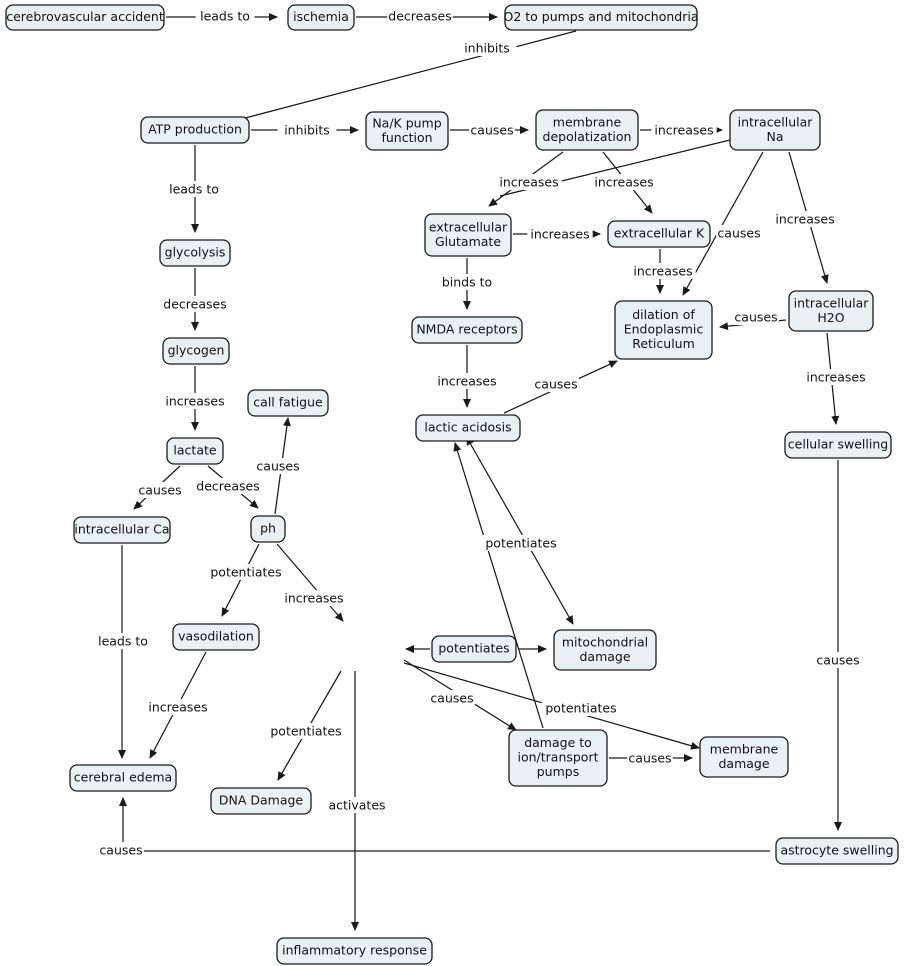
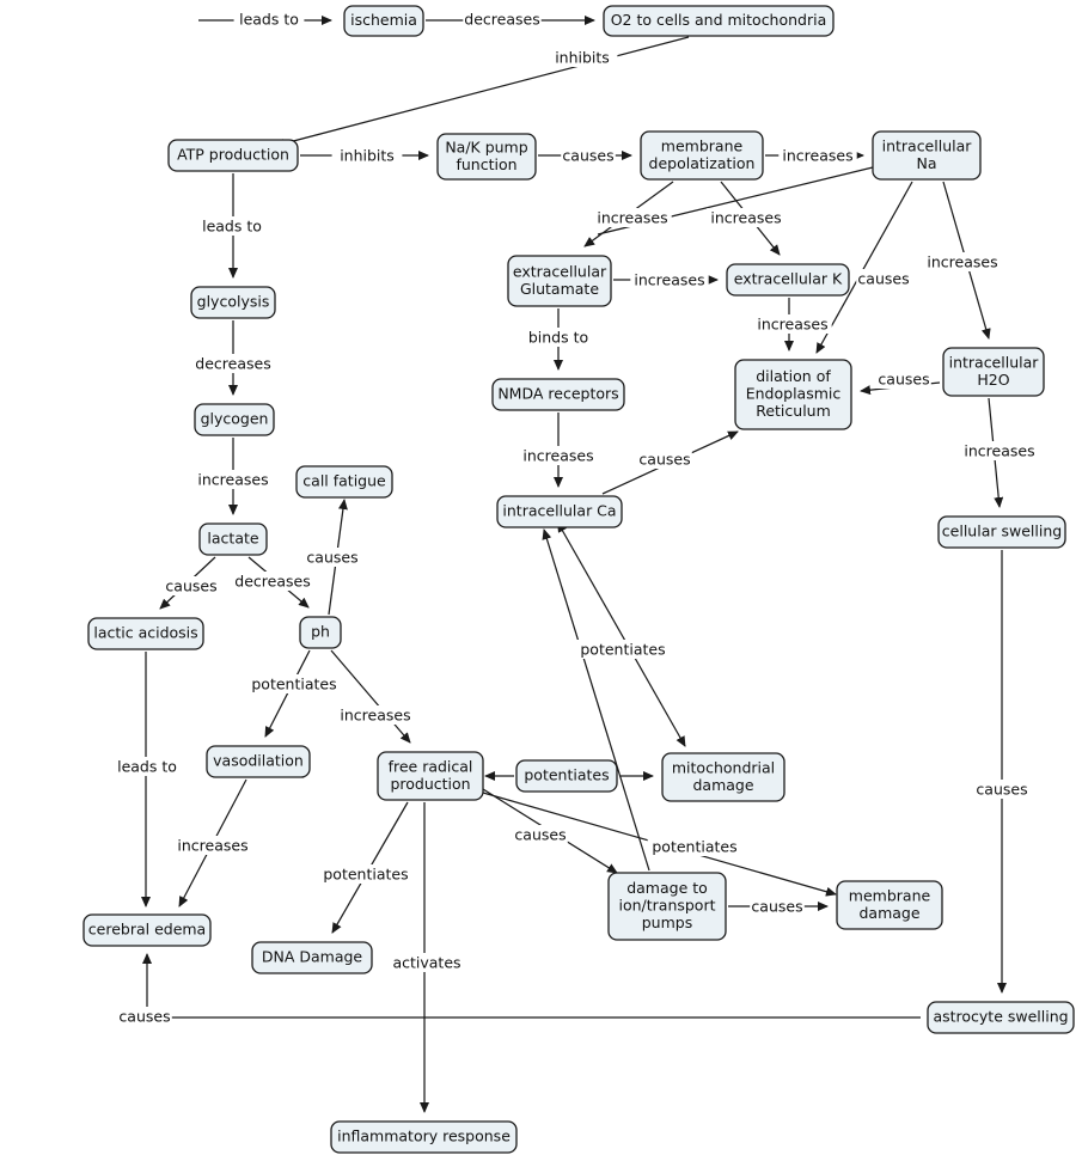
  leads to
  decreases
  inhibits
  inhibits
  causes
  increases
  leads to
  increases
  increases
  increases
  causes
  increases
  binds to
  increases
  causes
  decreases
  increases
  increases
  causes
  increases
  causes
  decreases
  causes
  leads to
  potentiates
  increases
  increases
  potentiates
  causes
  potentiates
  causes
  potentiates
  activates
  causes
  causes
- cerebrovascular accident
  ischemia
- O2 to pumps and mitochondria
+ O2 to cells and mitochondria
  ATP production
  Na/K pump
  function
  membrane
  depolatization
  intracellular
  Na
  glycolysis
  extracellular
  Glutamate
  extracellular K
  intracellular
  H2O
  glycogen
  NMDA receptors
  dilation of
  Endoplasmic
  Reticulum
  call fatigue
  lactate
- lactic acidosis
+ intracellular Ca
  cellular swelling
- intracellular Ca
+ lactic acidosis
  ph
  vasodilation
+ free radical
+ production
  potentiates
  mitochondrial
  damage
  damage to
  ion/transport
  pumps
  membrane
  damage
  DNA Damage
  astrocyte swelling
  inflammatory response
  cerebral edema
